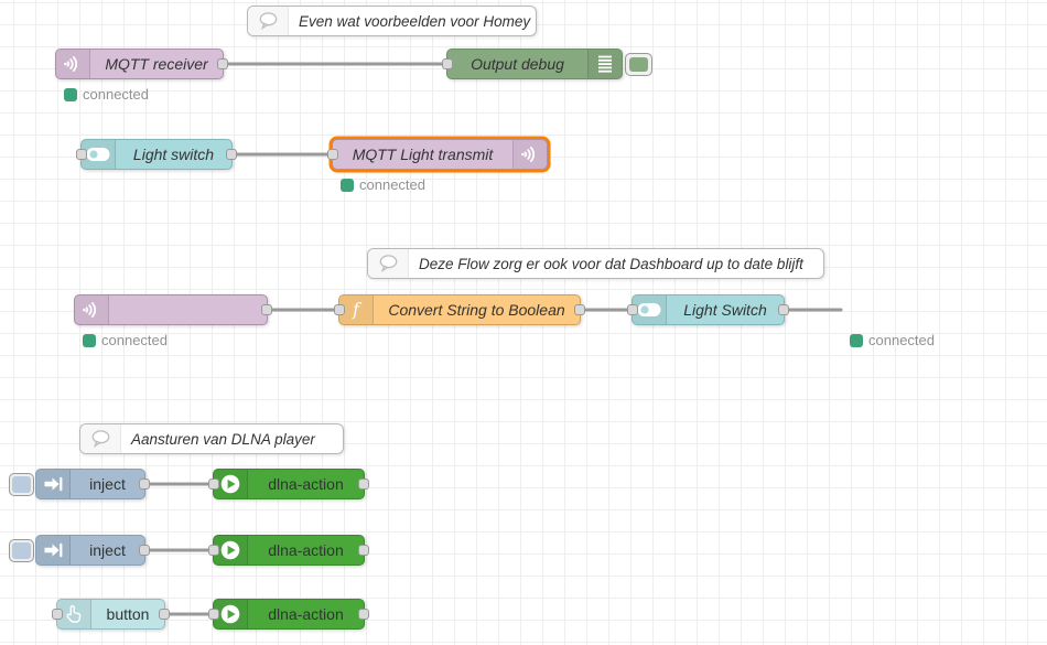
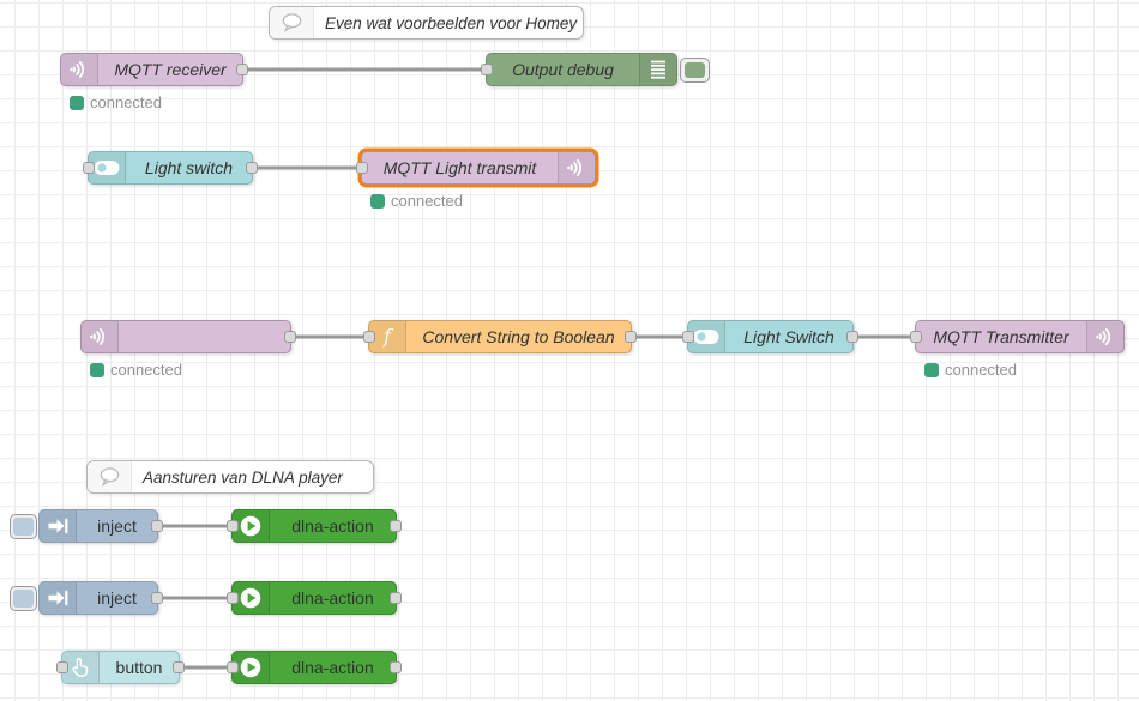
  Even wat voorbeelden voor Homey
- Deze Flow zorg er ook voor dat Dashboard up to date blijft
  Aansturen van DLNA player
  MQTT receiver
  connected
  Output debug
  Light switch
  MQTT Light transmit
  connected
  connected
  f
  Convert String to Boolean
  Light Switch
+ MQTT Transmitter
  connected
  inject
  dlna-action
  inject
  dlna-action
  button
  dlna-action
